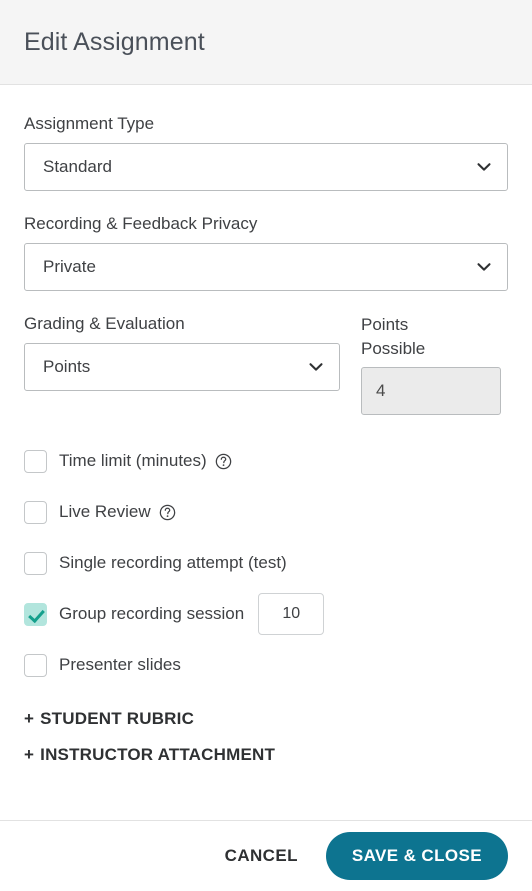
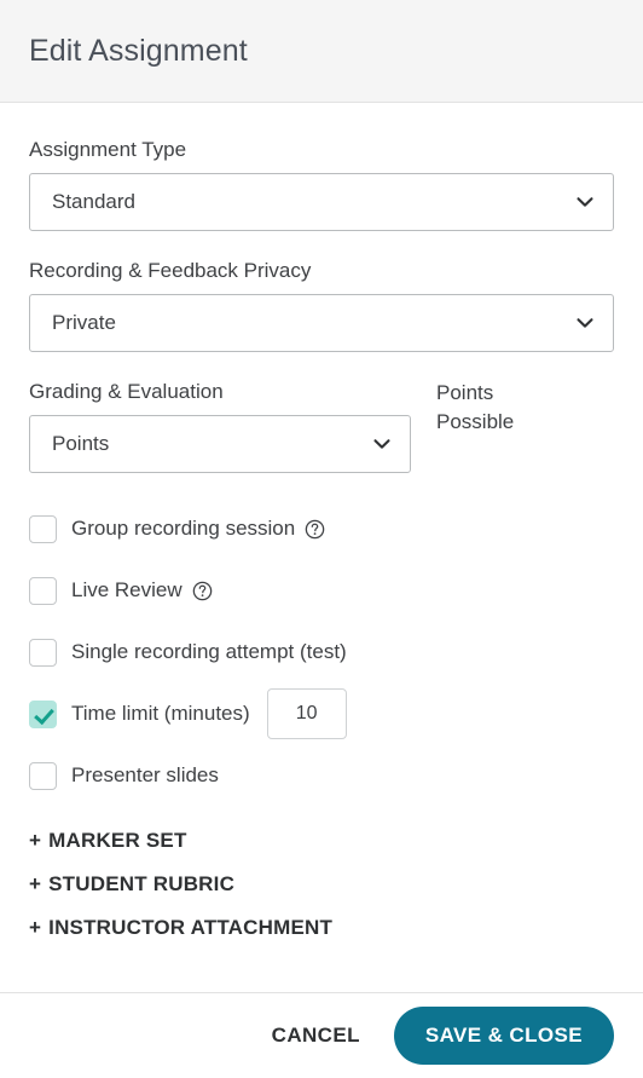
  Edit Assignment
  Assignment Type
  Standard
  Recording & Feedback Privacy
  Private
  Grading & Evaluation
  Points
  Points Possible
- 4
- Time limit (minutes)
+ Group recording session
  Live Review
  Single recording attempt (test)
- Group recording session
+ Time limit (minutes)
  10
  Presenter slides
+ + MARKER SET
  + STUDENT RUBRIC
  + INSTRUCTOR ATTACHMENT
  CANCEL
  SAVE & CLOSE
